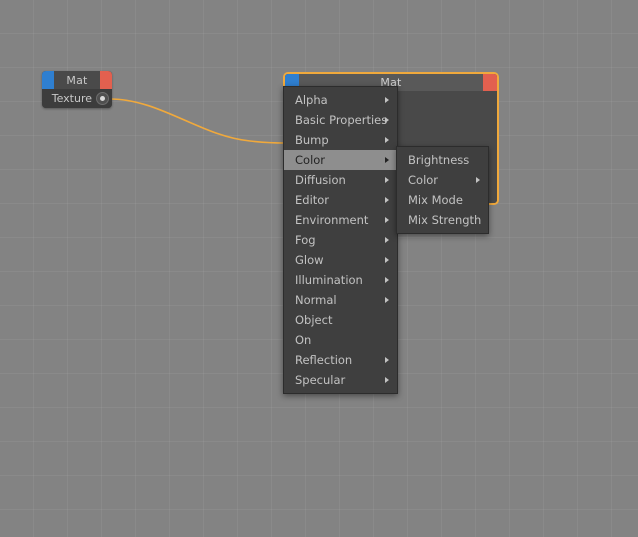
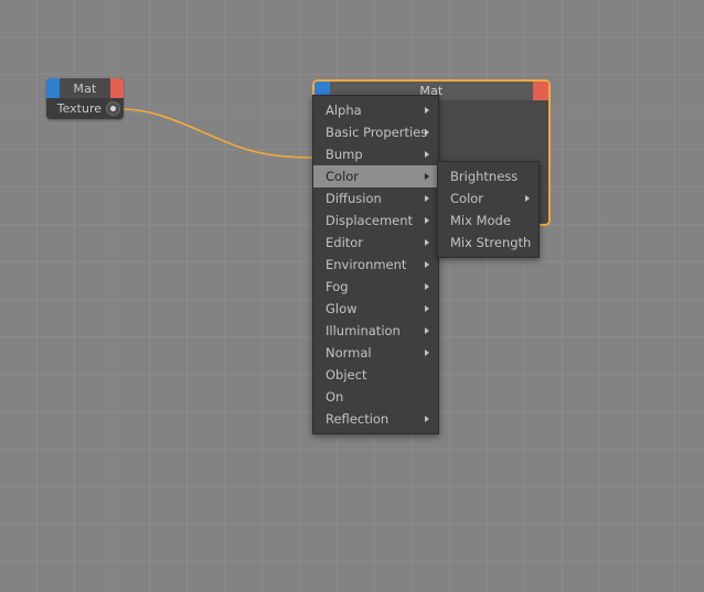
  Mat
  Texture
  Mat
  Alpha
  Basic Properties
  Bump
  Color
  Diffusion
+ Displacement
  Editor
  Environment
  Fog
  Glow
  Illumination
  Normal
  Object
  On
  Reflection
- Specular
  Brightness
  Color
  Mix Mode
  Mix Strength
